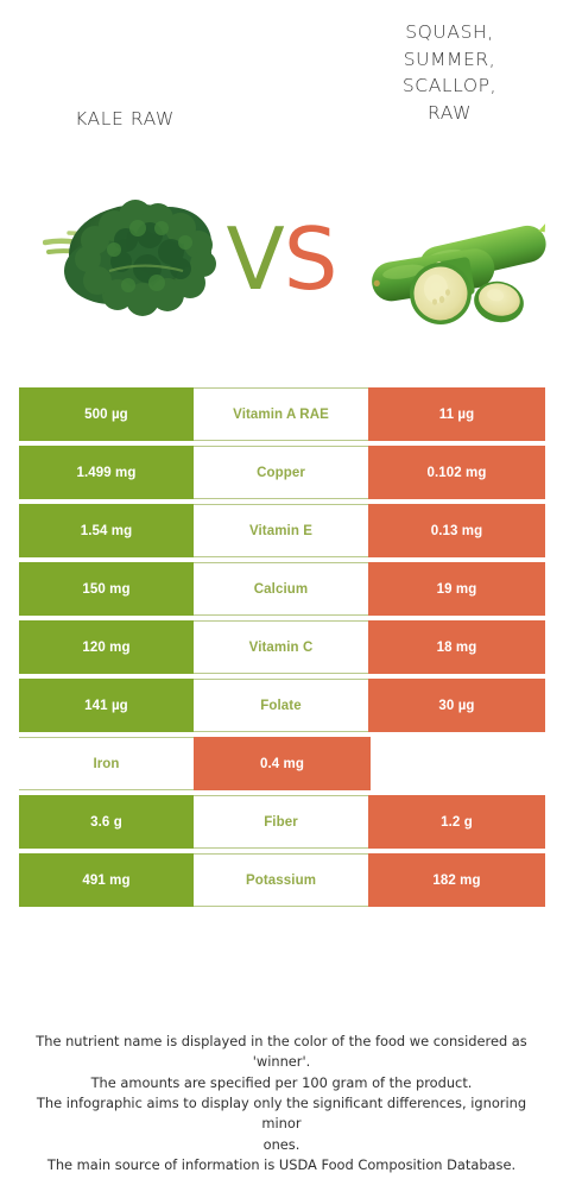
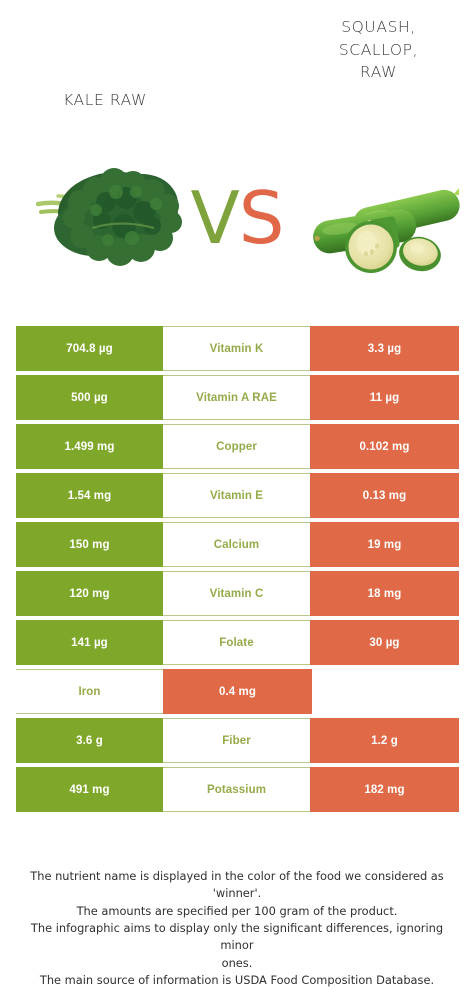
  KALE RAW
  SQUASH,
- SUMMER,
  SCALLOP,
  RAW
  VS
+ 704.8 µg
+ Vitamin K
+ 3.3 µg
  500 µg
  Vitamin A RAE
  11 µg
  1.499 mg
  Copper
  0.102 mg
  1.54 mg
  Vitamin E
  0.13 mg
  150 mg
  Calcium
  19 mg
  120 mg
  Vitamin C
  18 mg
  141 µg
  Folate
  30 µg
  Iron
  0.4 mg
  3.6 g
  Fiber
  1.2 g
  491 mg
  Potassium
  182 mg
  The nutrient name is displayed in the color of the food we considered as
  'winner'.
  The amounts are specified per 100 gram of the product.
  The infographic aims to display only the significant differences, ignoring minor
  ones.
  The main source of information is USDA Food Composition Database.
